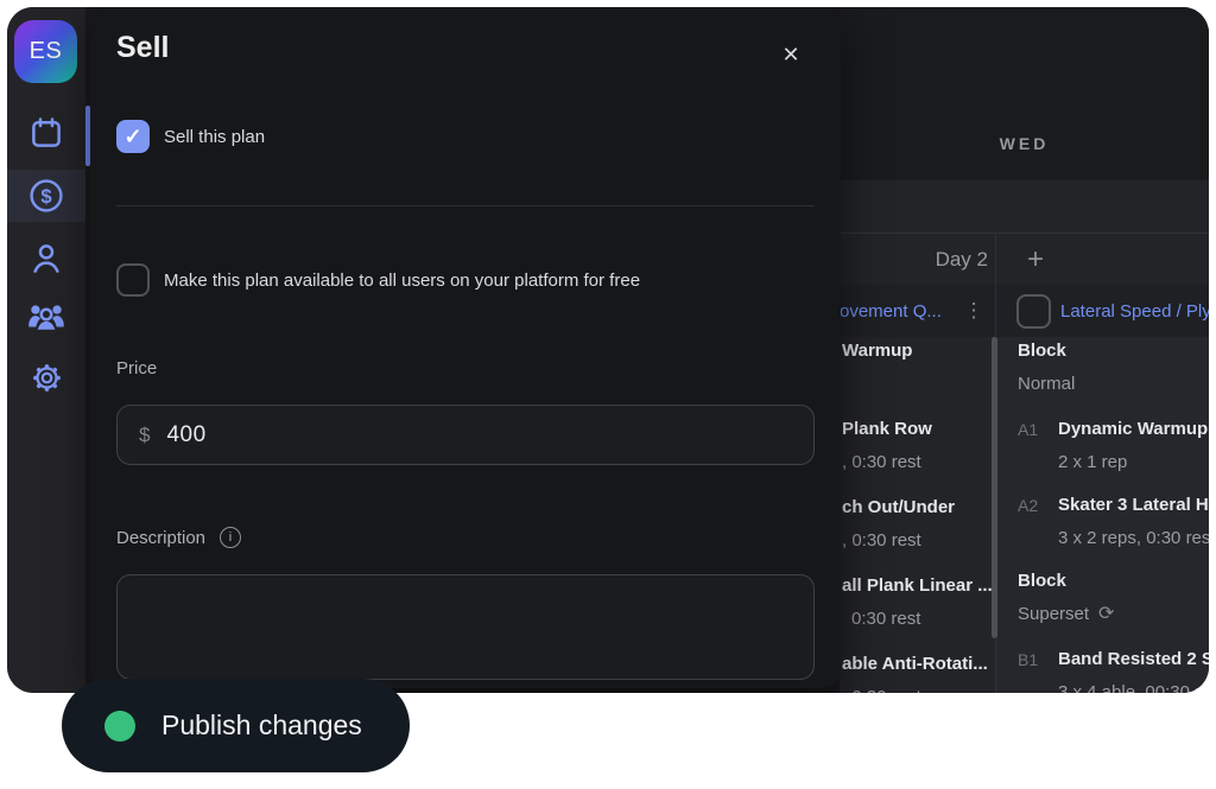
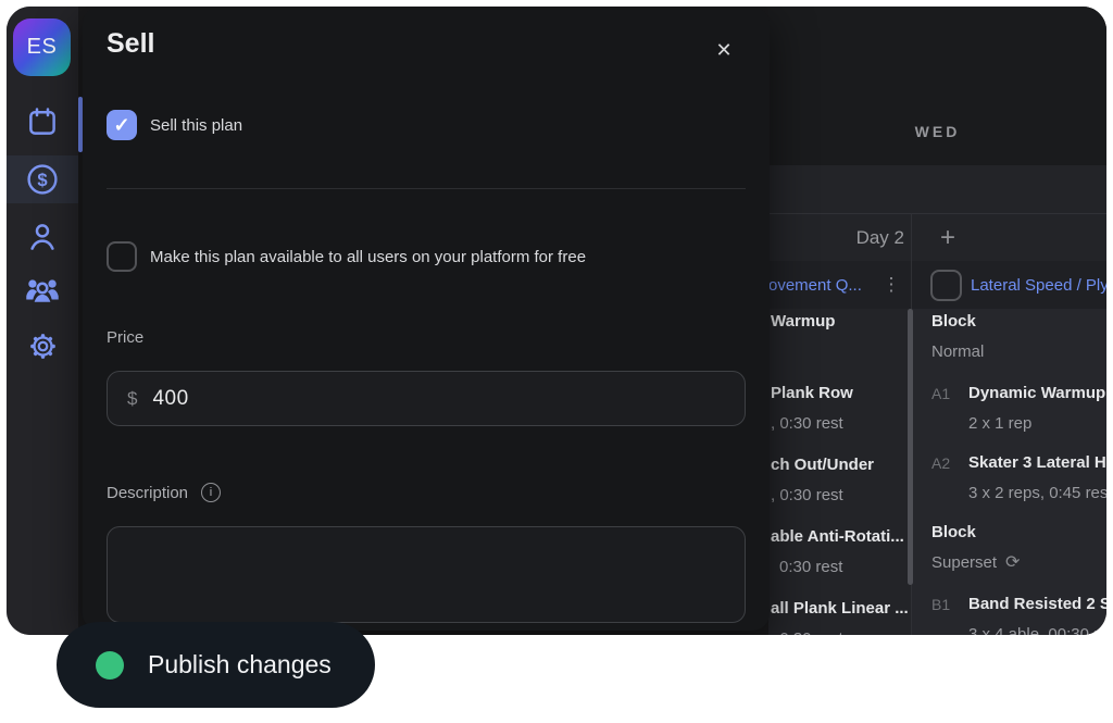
  WED
  Day 2
  +
  ovement Q...
  ⋮
  Warmup
  Plank Row
  , 0:30 rest
  ch Out/Under
  , 0:30 rest
- all Plank Linear ...
+ able Anti-Rotati...
  0:30 rest
- able Anti-Rotati...
+ all Plank Linear ...
  Lateral Speed / Ply
  Block
  Normal
  A1
  Dynamic Warmup
  2 x 1 rep
  A2
  Skater 3 Lateral H
- 3 x 2 reps, 0:30 res
+ 3 x 2 reps, 0:45 res
  Block
  Superset ⟳
  B1
  Band Resisted 2 S
  3 x 4 able, 00:30 re
  ES
  $
  Sell
  ✕
  ✓
  Sell this plan
  Make this plan available to all users on your platform for free
  Price
  $
  400
  Description
  i
  Publish changes
